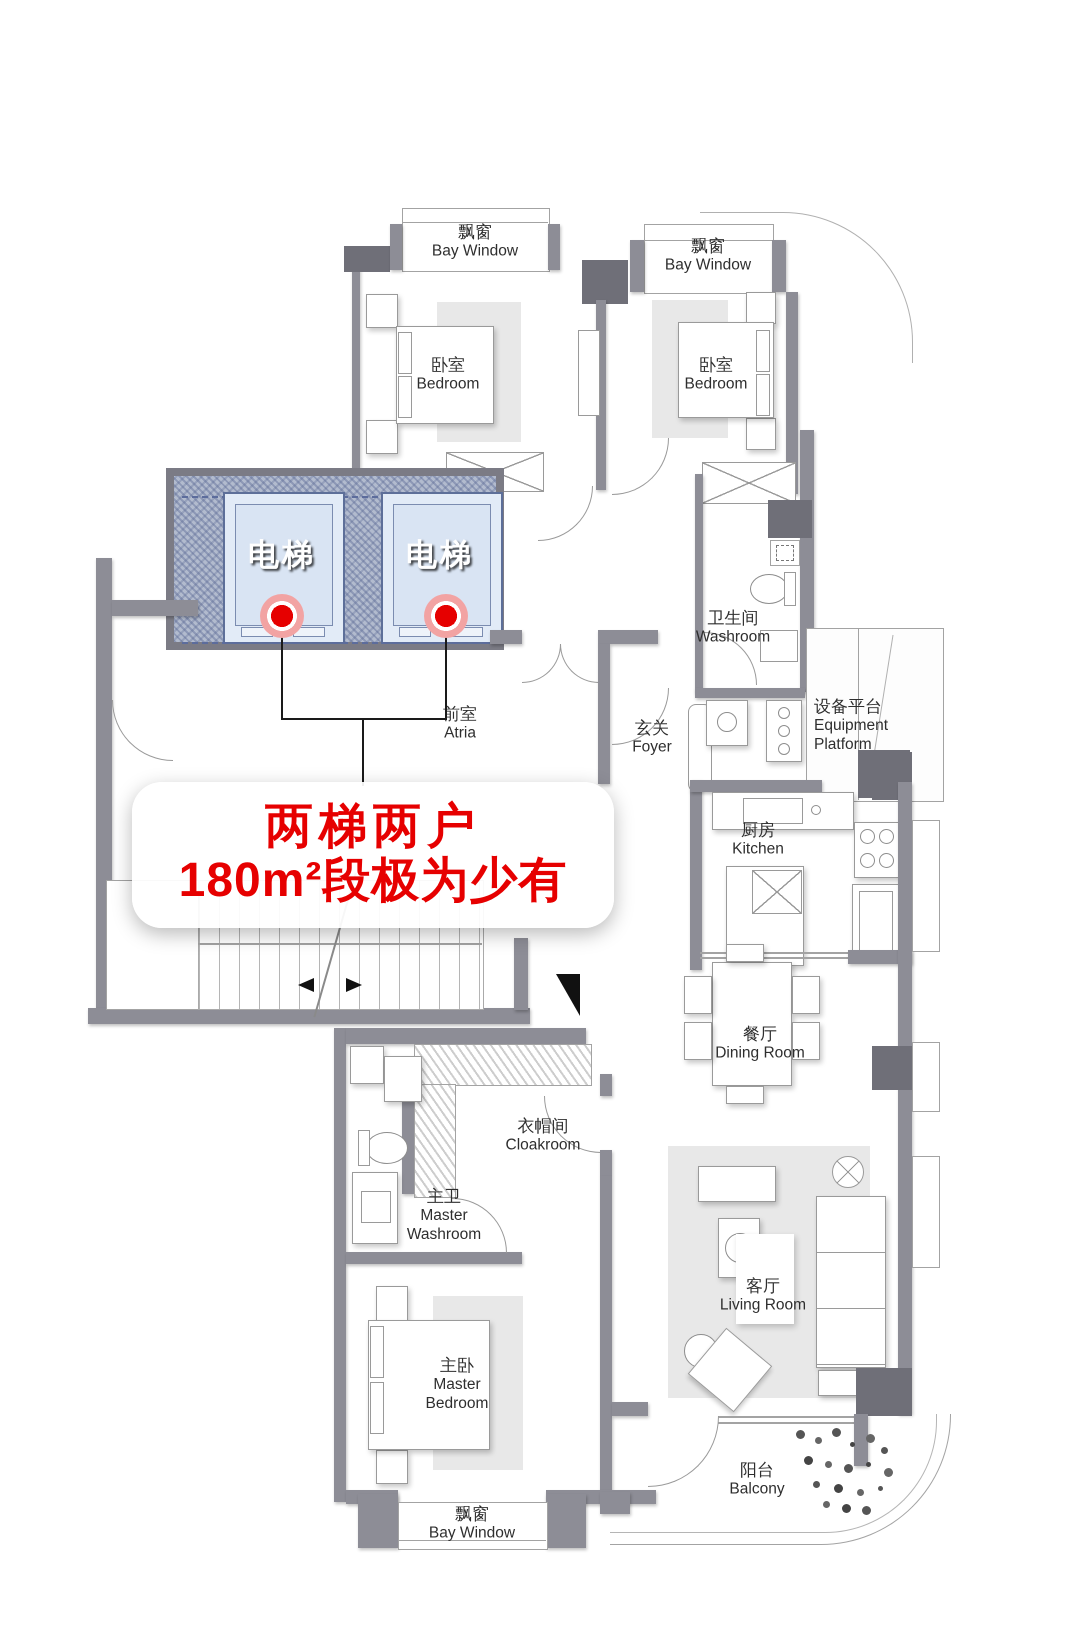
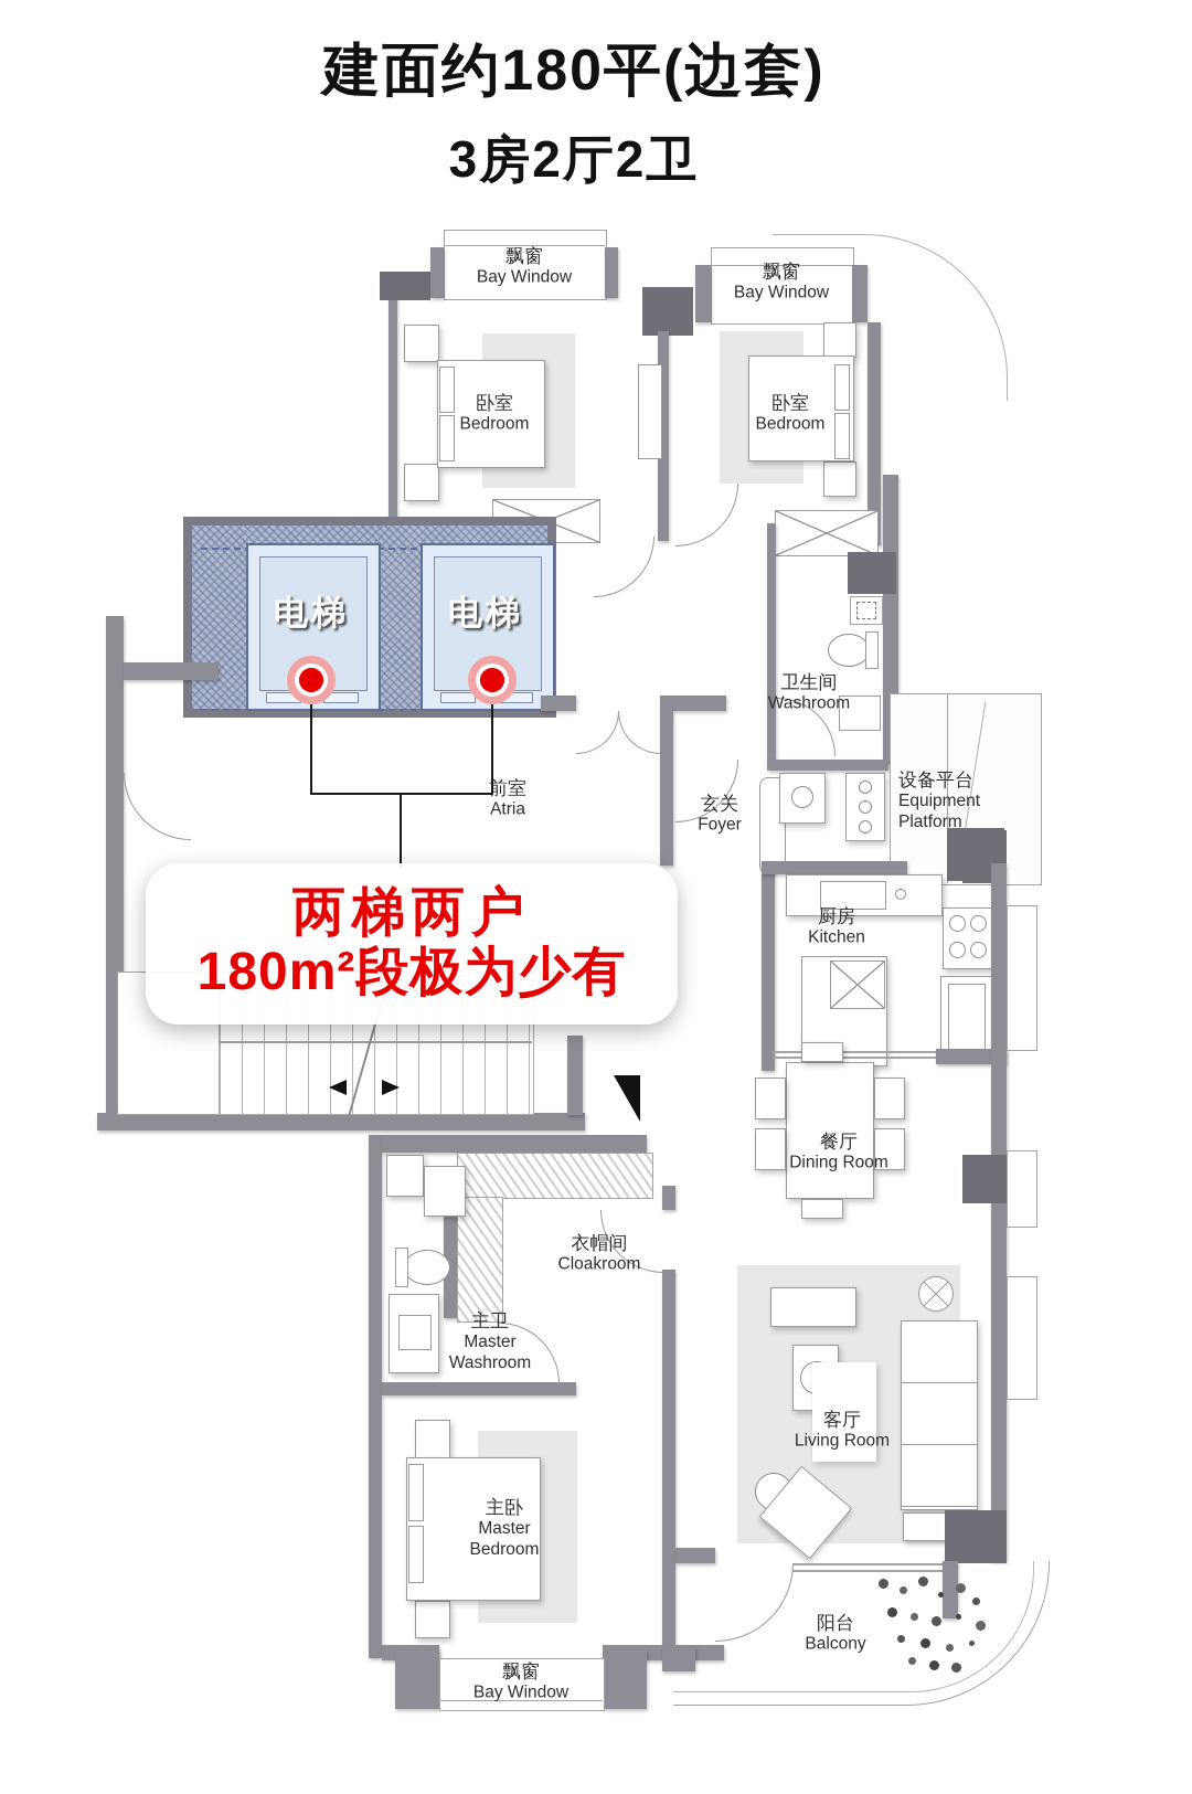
+ 建面约180平(边套)
+ 3房2厅2卫
  电梯
  电梯
  飘窗
  Bay Window
  飘窗
  Bay Window
  卧室
  Bedroom
  卧室
  Bedroom
  前室
  Atria
  玄关
  Foyer
  卫生间
  Washroom
  设备平台
  Equipment Platform
  厨房
  Kitchen
  餐厅
  Dining Room
  衣帽间
  Cloakroom
  主卫
  Master Washroom
  主卧
  Master Bedroom
  客厅
  Living Room
  阳台
  Balcony
  飘窗
  Bay Window
  两梯两户
  180m²段极为少有
